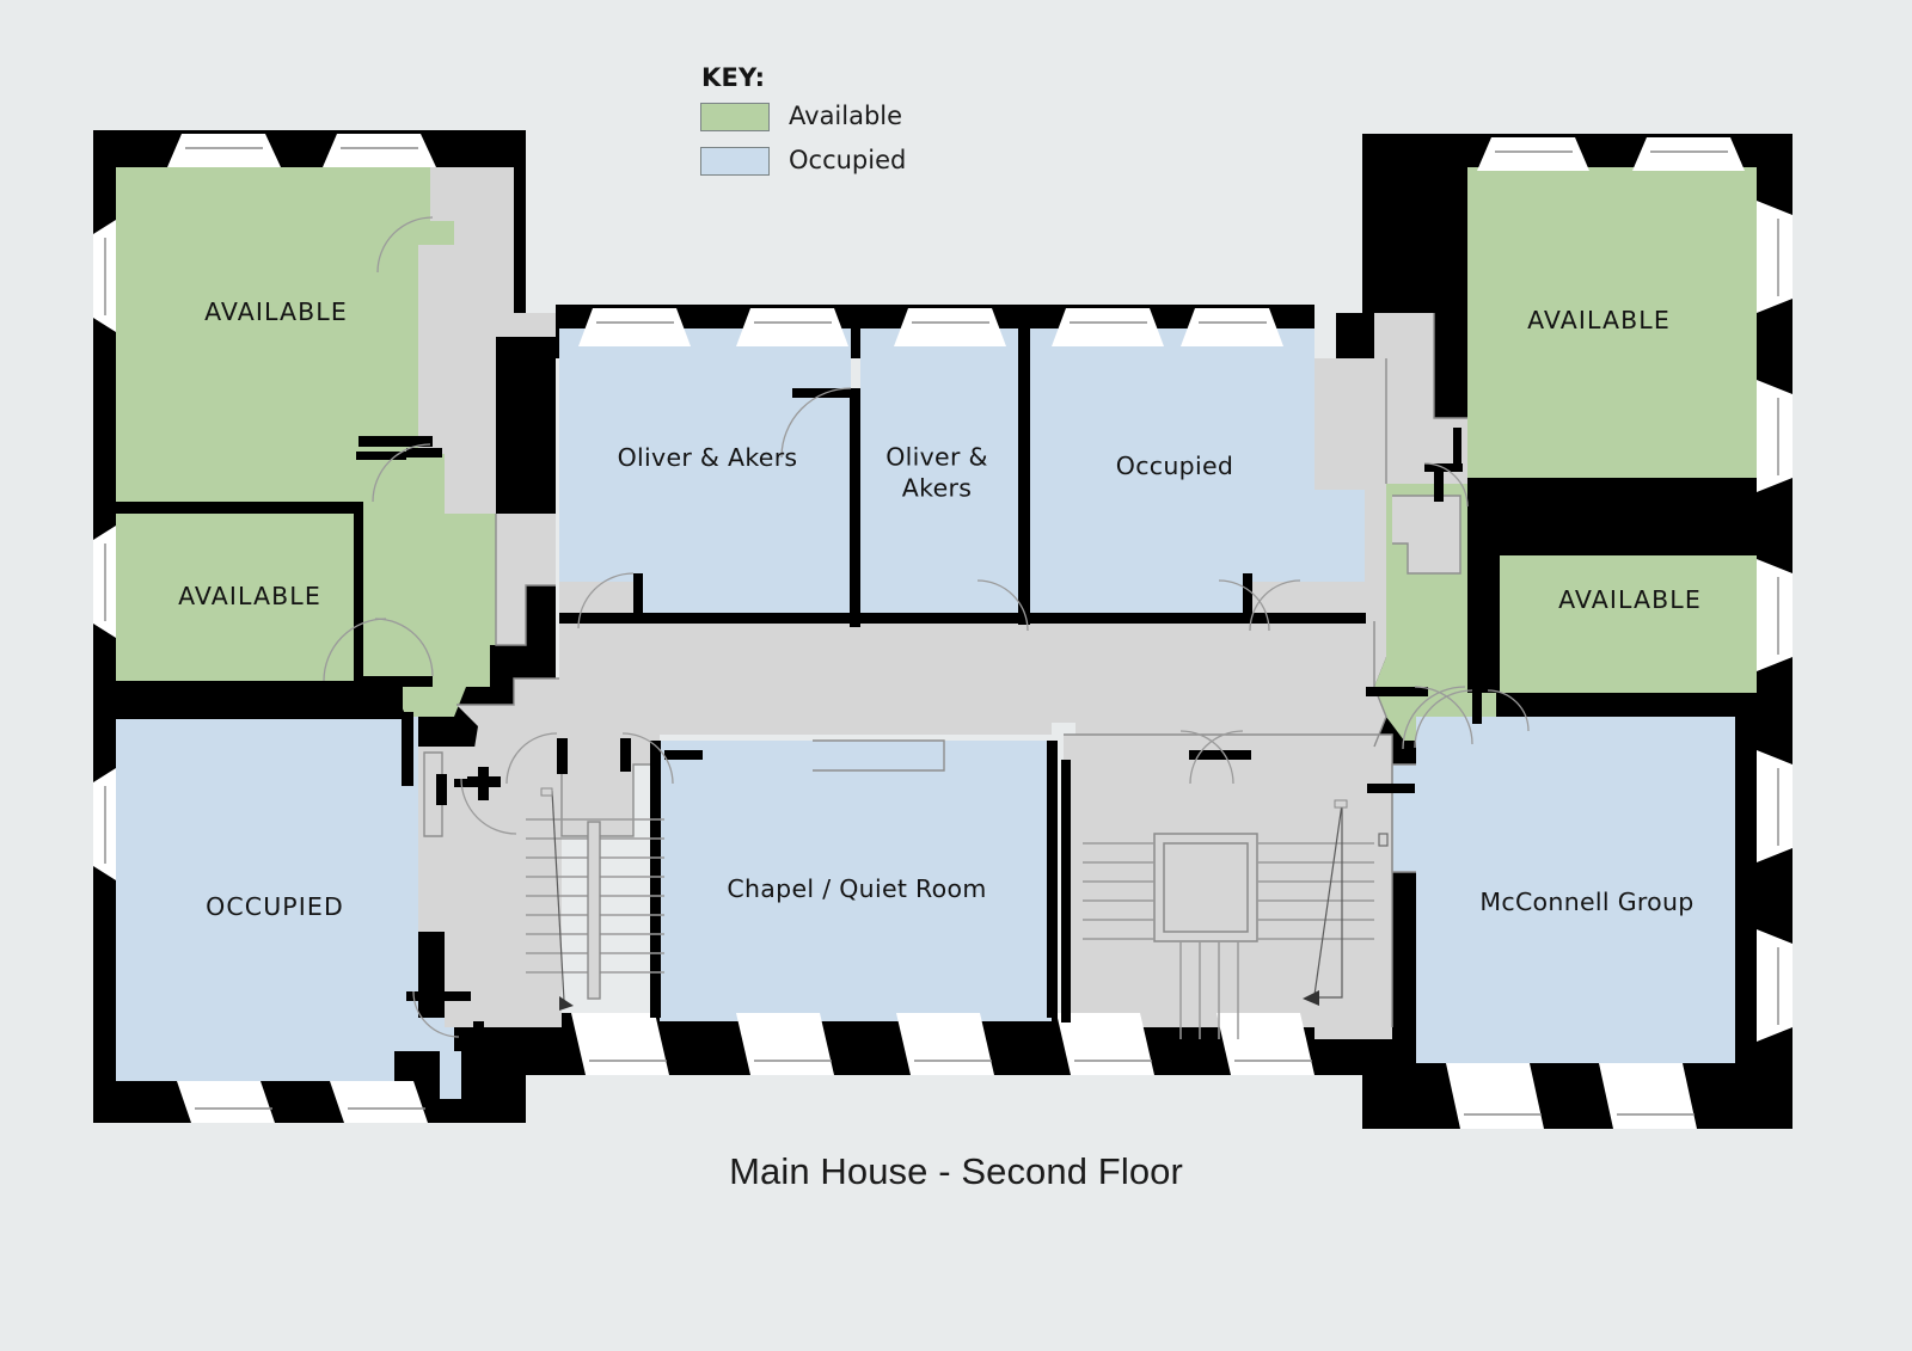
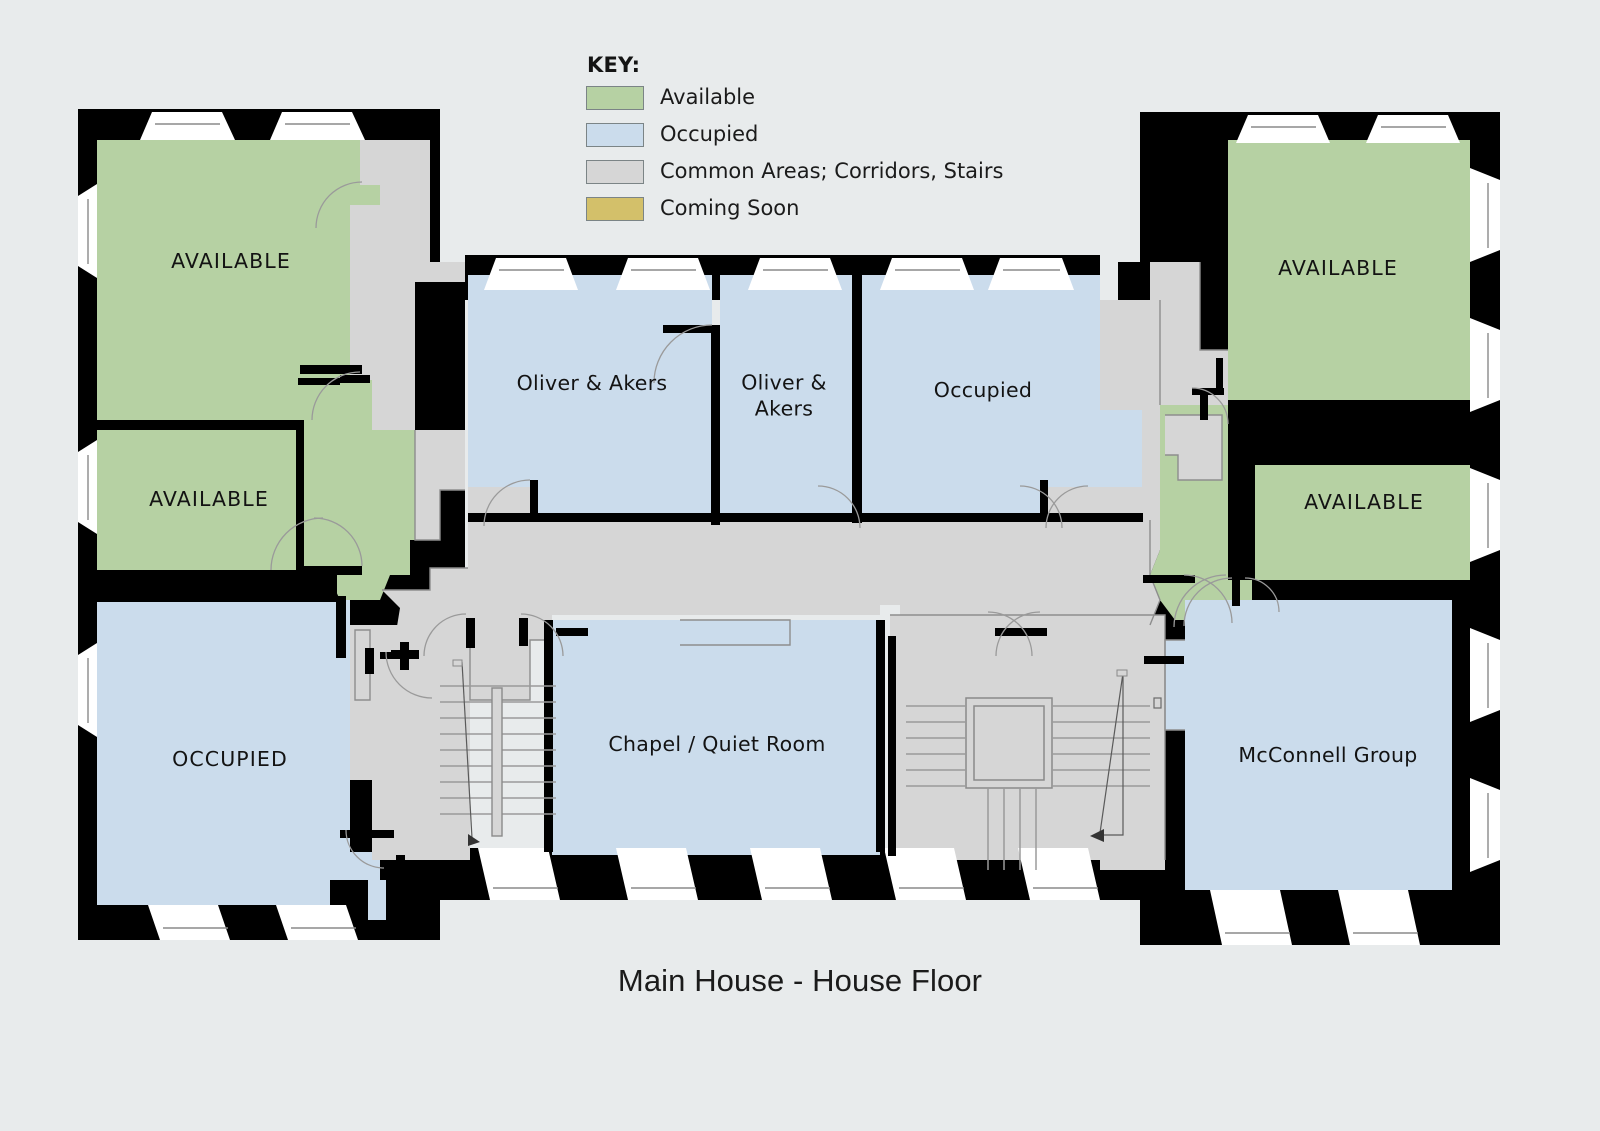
  AVAILABLE
  AVAILABLE
  Oliver & Akers
  Oliver &
  Akers
  Occupied
  AVAILABLE
  AVAILABLE
  OCCUPIED
  Chapel / Quiet Room
  McConnell Group
  KEY:
  Available
  Occupied
+ Common Areas; Corridors, Stairs
+ Coming Soon
- Main House - Second Floor
+ Main House - House Floor
